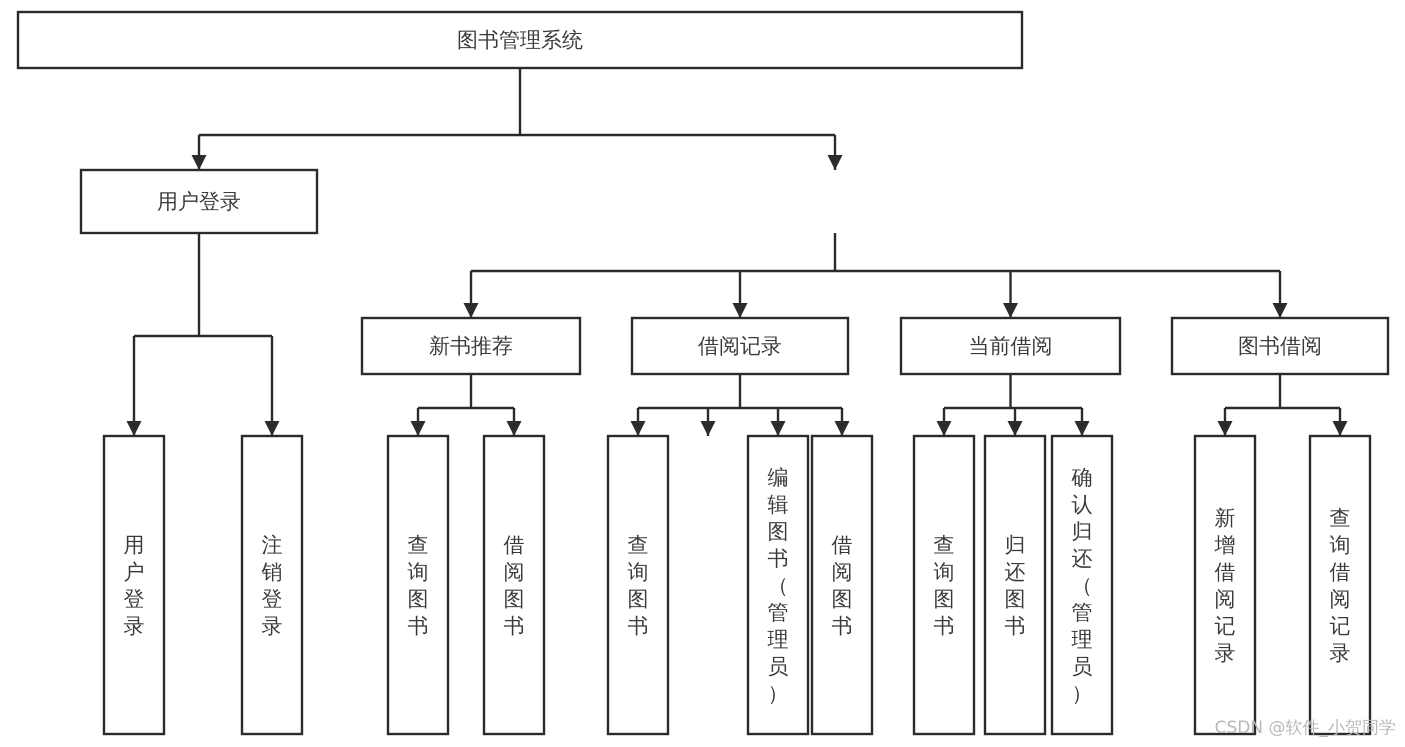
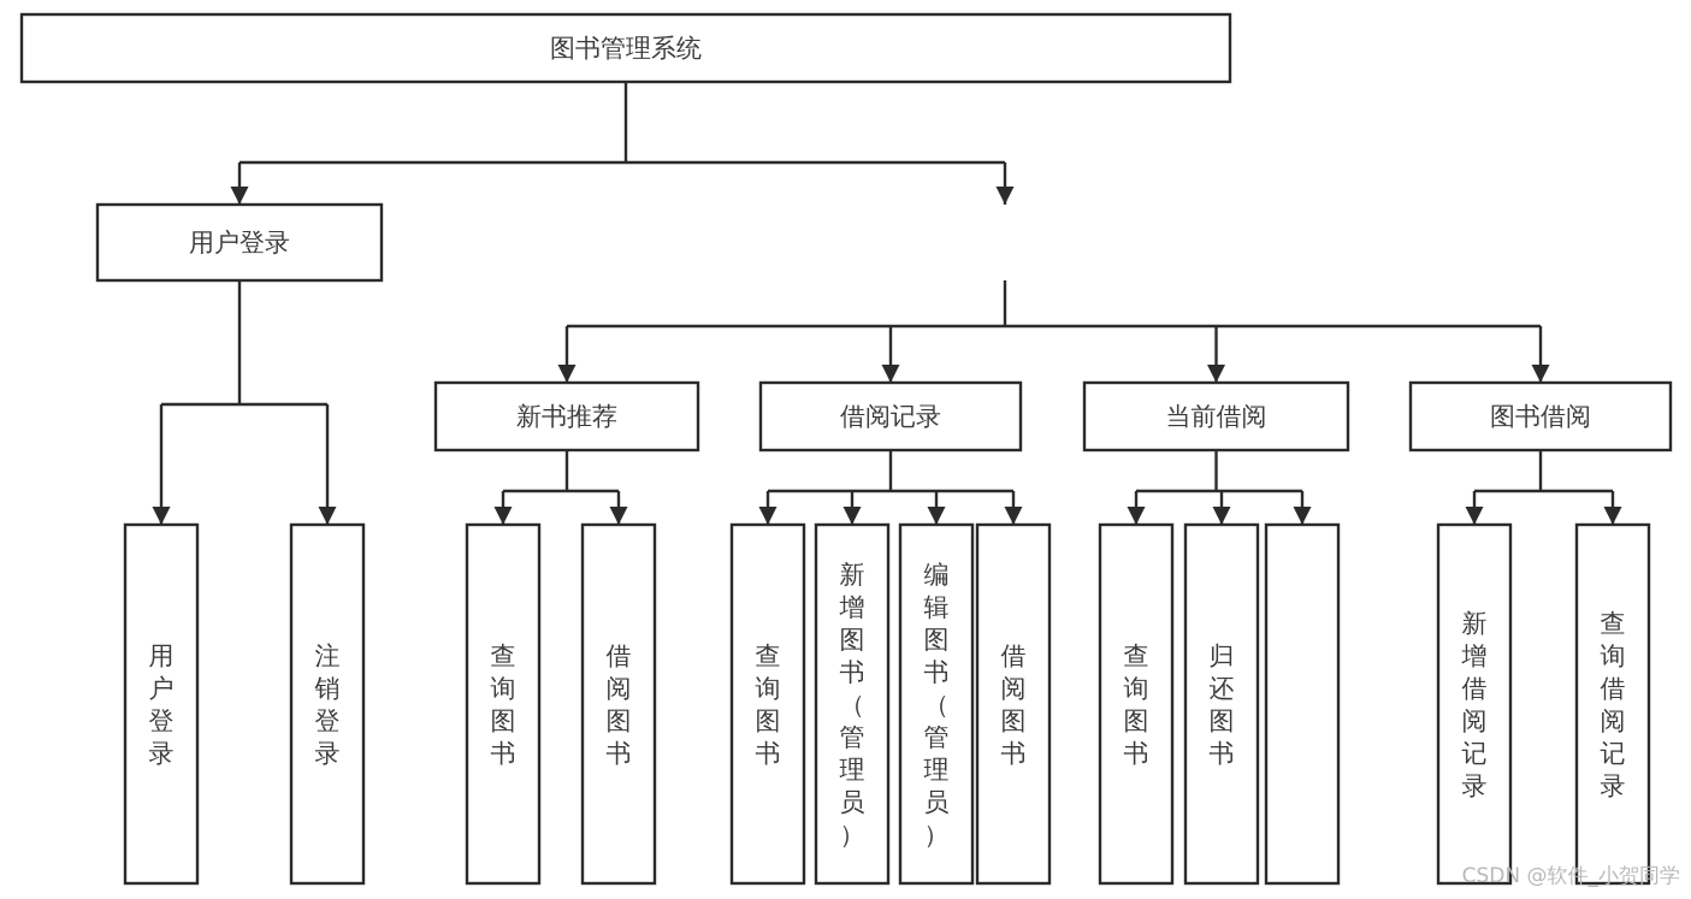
  图书管理系统
  用户登录
  新书推荐
  借阅记录
  当前借阅
  图书借阅
  用户登录
  注销登录
  查询图书
  借阅图书
  查询图书
+ 新增图书（管理员）
  编辑图书（管理员）
  借阅图书
  查询图书
  归还图书
- 确认归还（管理员）
  新增借阅记录
  查询借阅记录
  CSDN @软件_小贺同学
